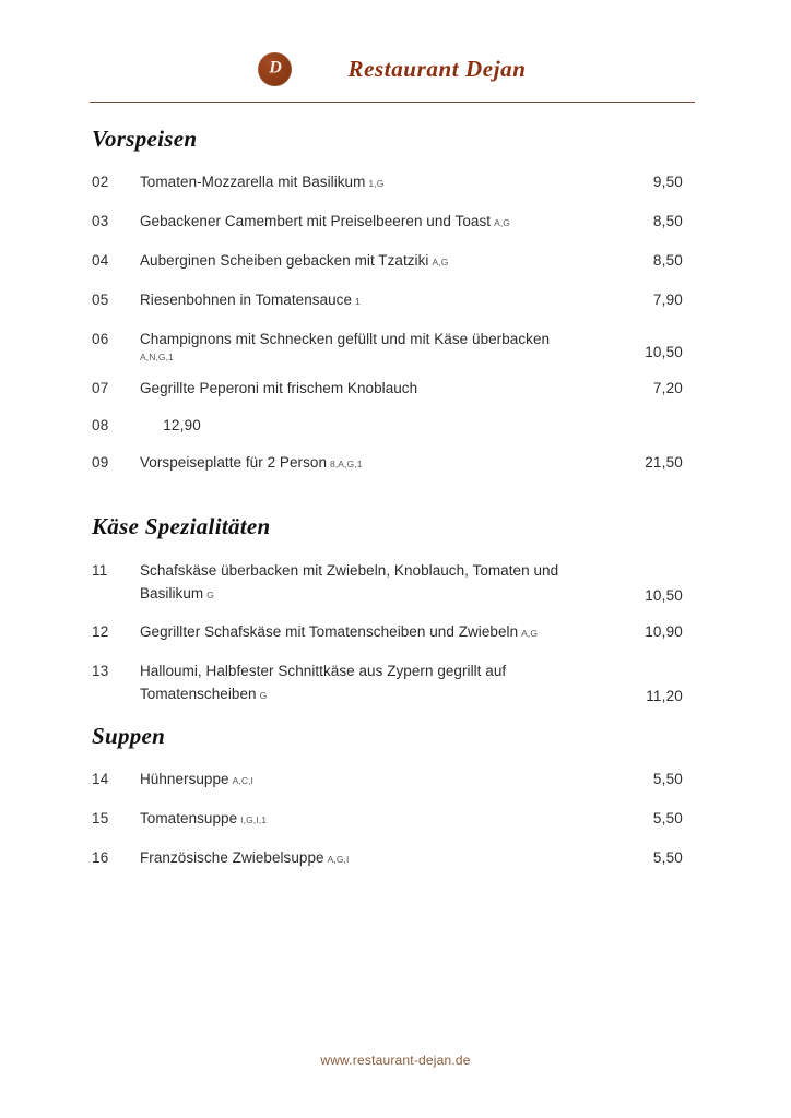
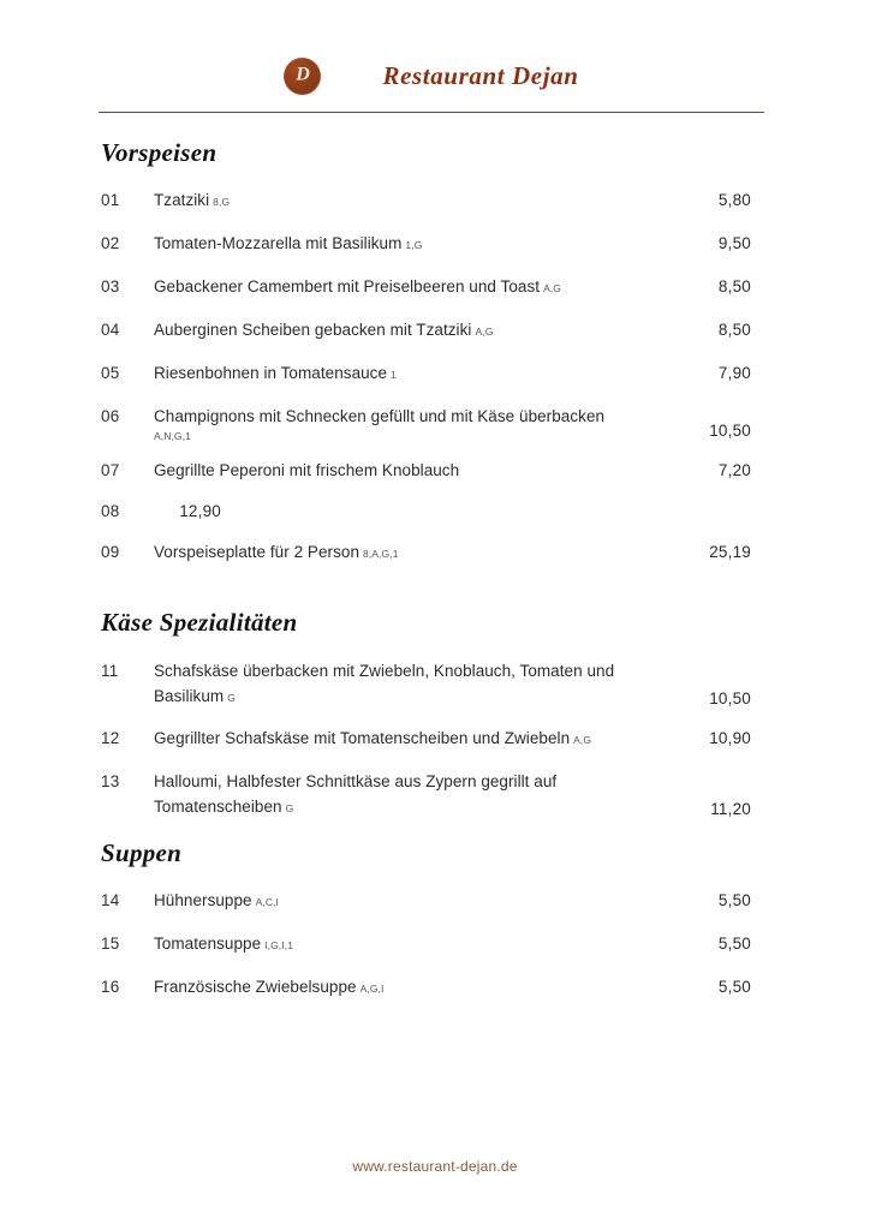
  D
  Restaurant Dejan
  Vorspeisen
+ 01
+ Tzatziki 8,G
+ 5,80
  02
  Tomaten-Mozzarella mit Basilikum 1,G
  9,50
  03
  Gebackener Camembert mit Preiselbeeren und Toast A,G
  8,50
  04
  Auberginen Scheiben gebacken mit Tzatziki A,G
  8,50
  05
  Riesenbohnen in Tomatensauce 1
  7,90
  06
  Champignons mit Schnecken gefüllt und mit Käse überbacken
  A,N,G,1
  10,50
  07
  Gegrillte Peperoni mit frischem Knoblauch
  7,20
  08
  12,90
  09
  Vorspeiseplatte für 2 Person 8,A,G,1
- 21,50
+ 25,19
  Käse Spezialitäten
  11
  Schafskäse überbacken mit Zwiebeln, Knoblauch, Tomaten und
  Basilikum G
  10,50
  12
  Gegrillter Schafskäse mit Tomatenscheiben und Zwiebeln A,G
  10,90
  13
  Halloumi, Halbfester Schnittkäse aus Zypern gegrillt auf
  Tomatenscheiben G
  11,20
  Suppen
  14
  Hühnersuppe A,C,I
  5,50
  15
  Tomatensuppe I,G,I,1
  5,50
  16
  Französische Zwiebelsuppe A,G,I
  5,50
  www.restaurant-dejan.de
